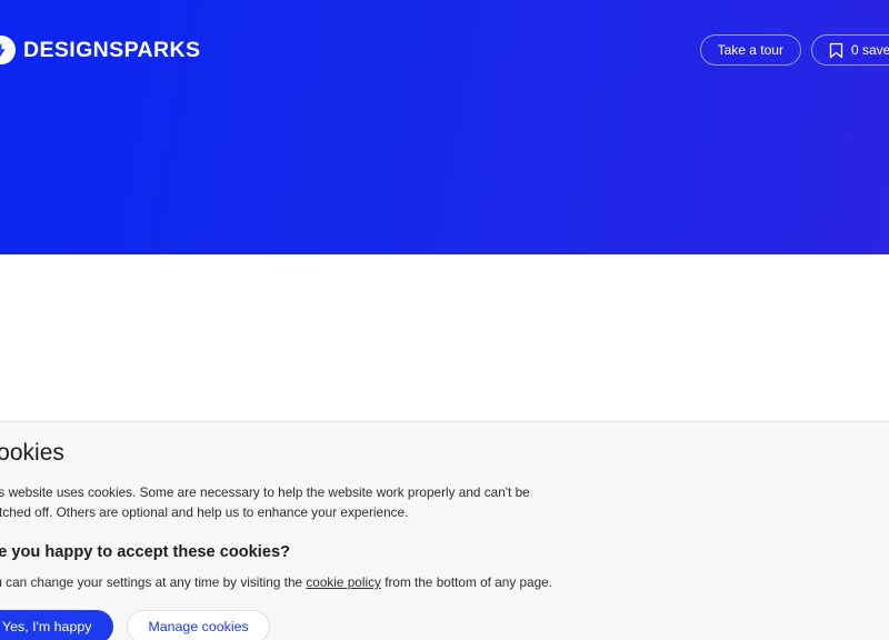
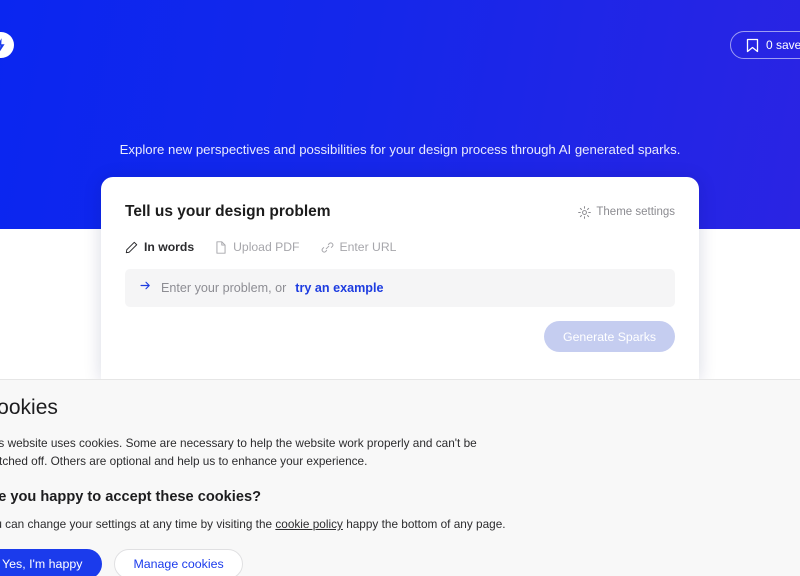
- DESIGNSPARKS
- Take a tour
  0 save
+ Explore new perspectives and possibilities for your design process through AI generated sparks.
+ Tell us your design problem
+ Theme settings
+ In words
+ Upload PDF
+ Enter URL
+ Enter your problem, or
+ try an example
+ Generate Sparks
  ookies
  s website uses cookies. Some are necessary to help the website work properly and can't be tched off. Others are optional and help us to enhance your experience.
  e you happy to accept these cookies?
- can change your settings at any time by visiting the cookie policy from the bottom of any page.
+ can change your settings at any time by visiting the cookie policy happy the bottom of any page.
  Yes, I'm happy
  Manage cookies
